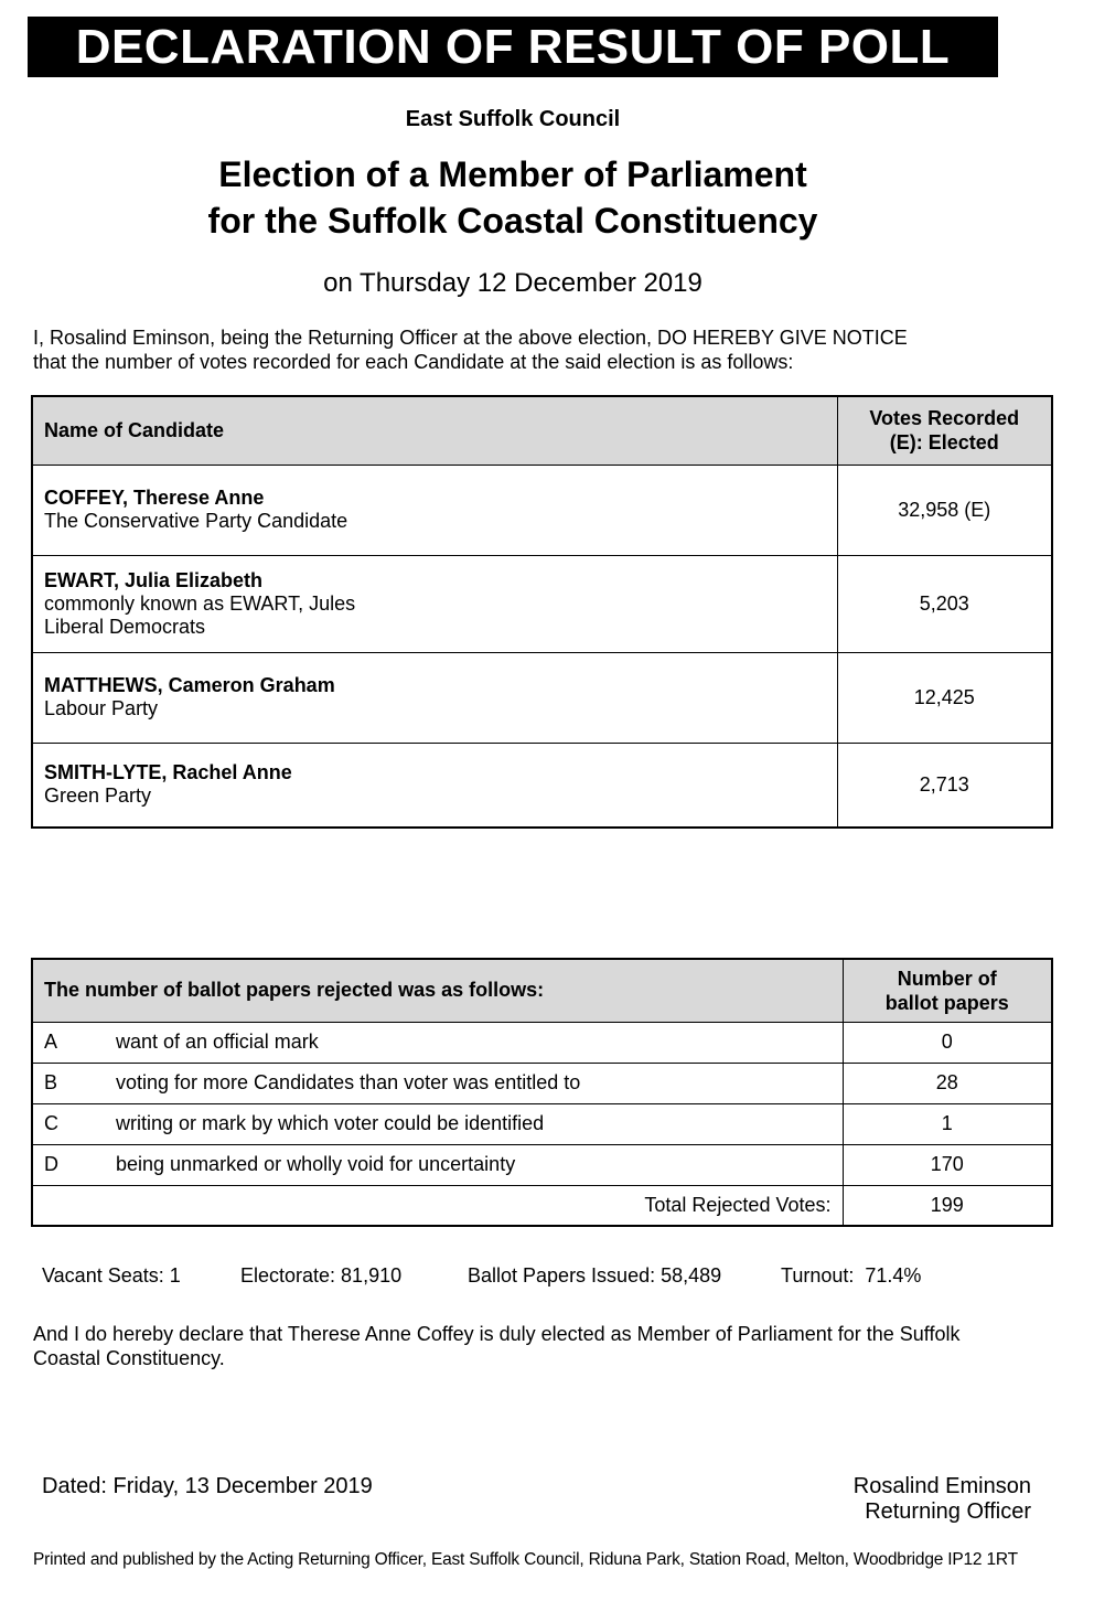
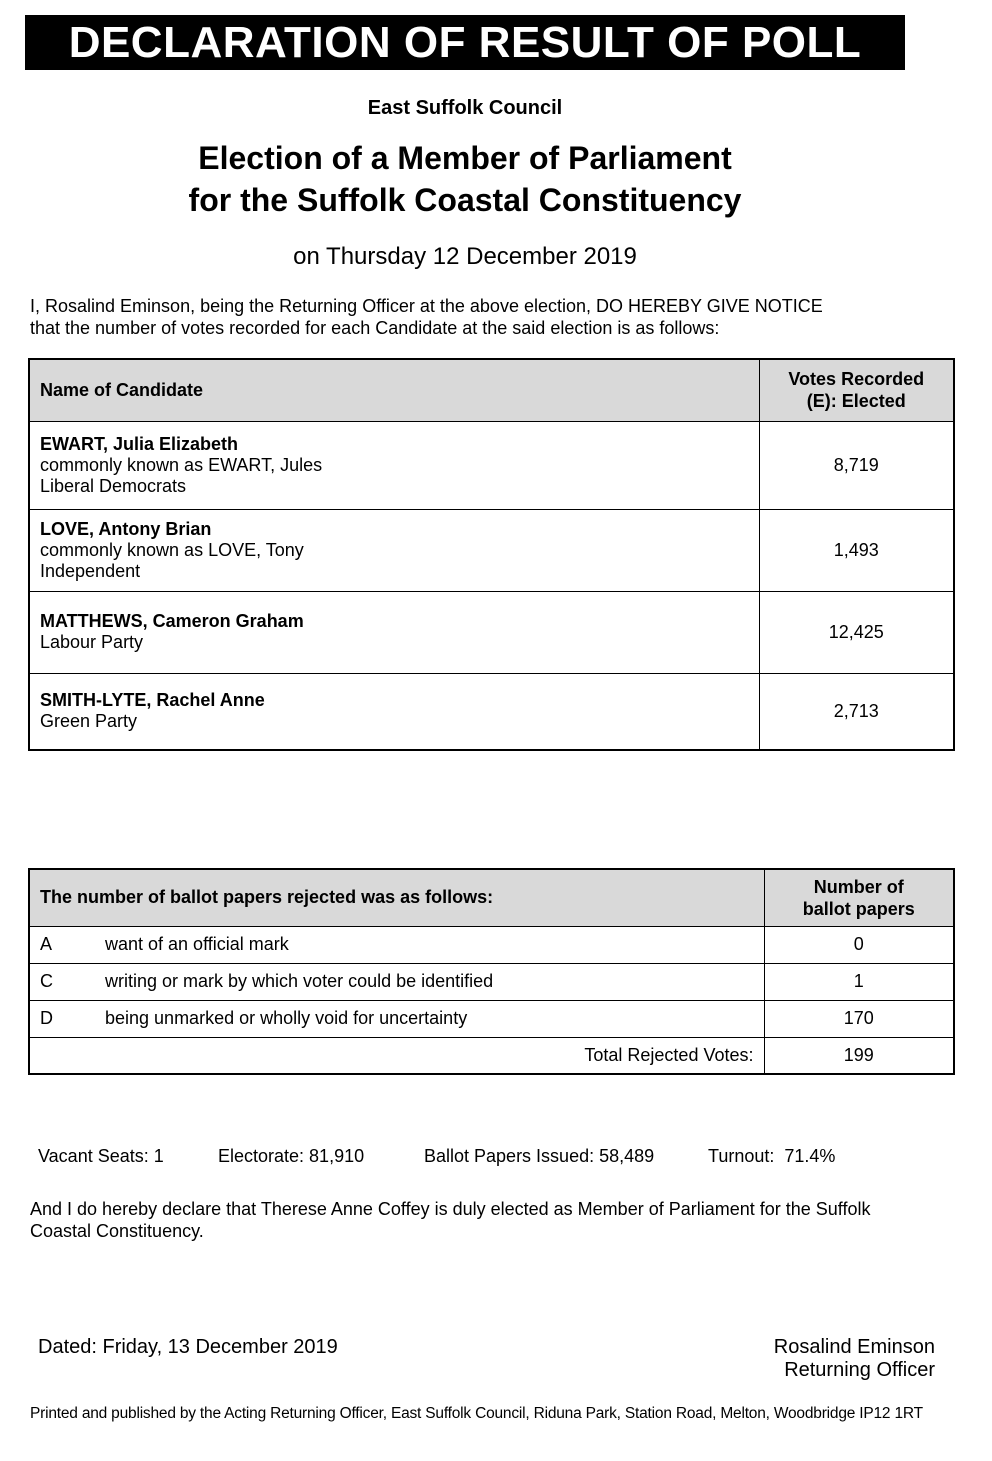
  DECLARATION OF RESULT OF POLL
  East Suffolk Council
  Election of a Member of Parliament
  for the Suffolk Coastal Constituency
  on Thursday 12 December 2019
  I, Rosalind Eminson, being the Returning Officer at the above election, DO HEREBY GIVE NOTICE
  that the number of votes recorded for each Candidate at the said election is as follows:
  Name of Candidate	Votes Recorded (E): Elected
- COFFEY, Therese Anne The Conservative Party Candidate	32,958 (E)
- EWART, Julia Elizabeth commonly known as EWART, Jules Liberal Democrats	5,203
+ EWART, Julia Elizabeth commonly known as EWART, Jules Liberal Democrats	8,719
+ LOVE, Antony Brian commonly known as LOVE, Tony Independent	1,493
  MATTHEWS, Cameron Graham Labour Party	12,425
  SMITH-LYTE, Rachel Anne Green Party	2,713
  The number of ballot papers rejected was as follows:	Number of ballot papers
  A want of an official mark	0
- B voting for more Candidates than voter was entitled to	28
  C writing or mark by which voter could be identified	1
  D being unmarked or wholly void for uncertainty	170
  Total Rejected Votes:	199
  Vacant Seats: 1
  Electorate: 81,910
  Ballot Papers Issued: 58,489
  Turnout: 71.4%
  And I do hereby declare that Therese Anne Coffey is duly elected as Member of Parliament for the Suffolk
  Coastal Constituency.
  Dated: Friday, 13 December 2019
  Rosalind Eminson
  Returning Officer
  Printed and published by the Acting Returning Officer, East Suffolk Council, Riduna Park, Station Road, Melton, Woodbridge IP12 1RT
